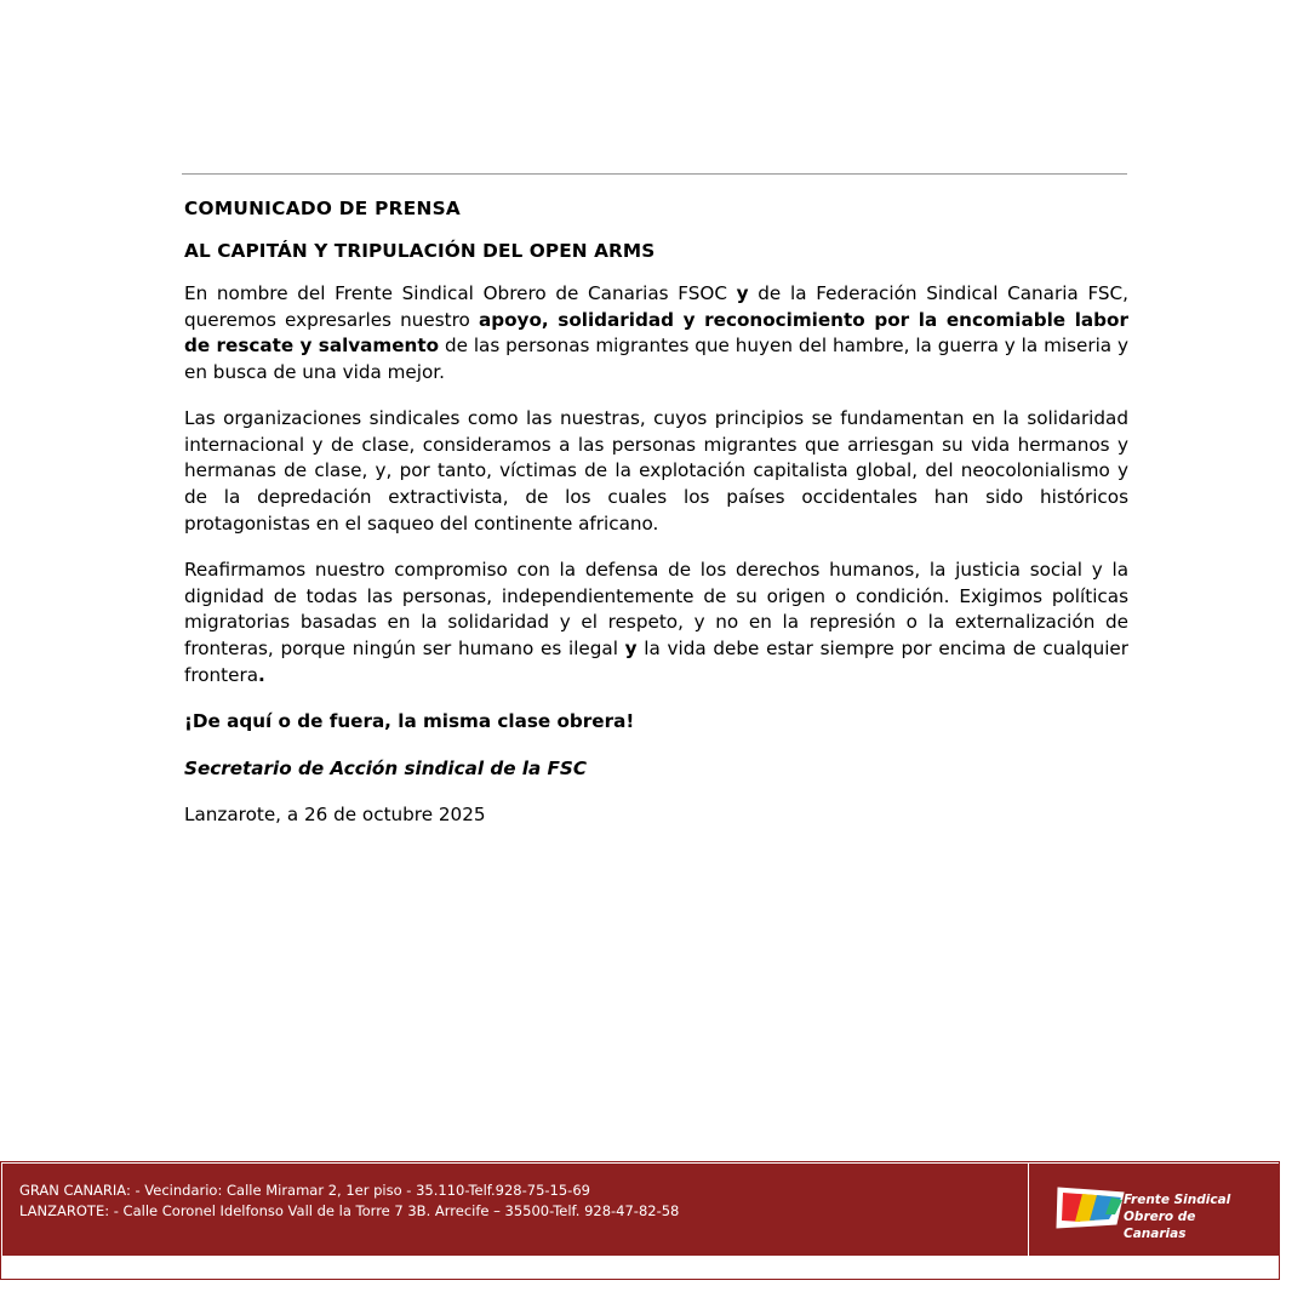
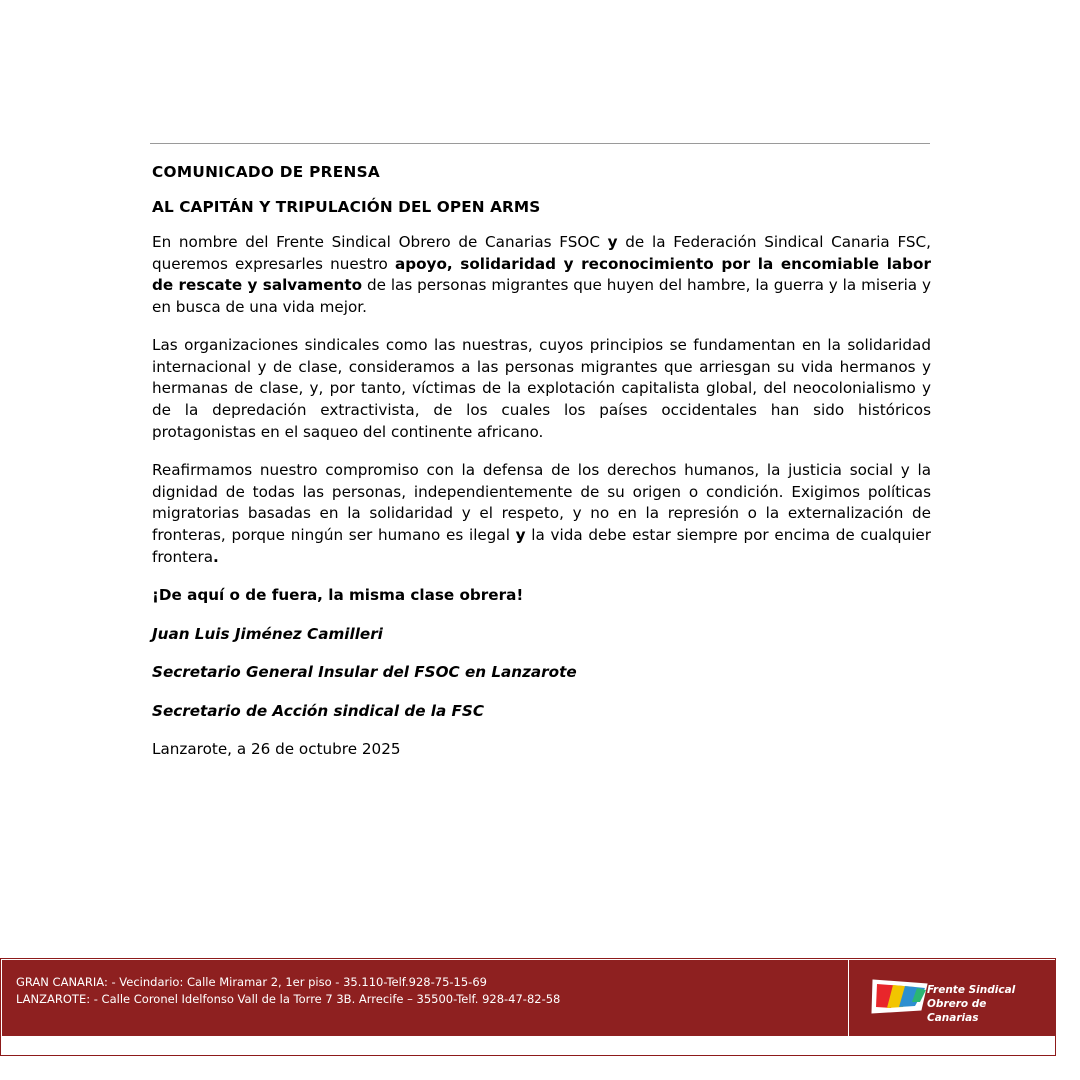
  COMUNICADO DE PRENSA
  AL CAPITÁN Y TRIPULACIÓN DEL OPEN ARMS
  En nombre del Frente Sindical Obrero de Canarias FSOC y de la Federación Sindical Canaria FSC, queremos expresarles nuestro apoyo, solidaridad y reconocimiento por la encomiable labor de rescate y salvamento de las personas migrantes que huyen del hambre, la guerra y la miseria y en busca de una vida mejor.
  Las organizaciones sindicales como las nuestras, cuyos principios se fundamentan en la solidaridad internacional y de clase, consideramos a las personas migrantes que arriesgan su vida hermanos y hermanas de clase, y, por tanto, víctimas de la explotación capitalista global, del neocolonialismo y de la depredación extractivista, de los cuales los países occidentales han sido históricos protagonistas en el saqueo del continente africano.
  Reafirmamos nuestro compromiso con la defensa de los derechos humanos, la justicia social y la dignidad de todas las personas, independientemente de su origen o condición. Exigimos políticas migratorias basadas en la solidaridad y el respeto, y no en la represión o la externalización de fronteras, porque ningún ser humano es ilegal y la vida debe estar siempre por encima de cualquier frontera.
  ¡De aquí o de fuera, la misma clase obrera!
+ Juan Luis Jiménez Camilleri
+ Secretario General Insular del FSOC en Lanzarote
  Secretario de Acción sindical de la FSC
  Lanzarote, a 26 de octubre 2025
  GRAN CANARIA: - Vecindario: Calle Miramar 2, 1er piso - 35.110-Telf.928-75-15-69
  LANZAROTE: - Calle Coronel Idelfonso Vall de la Torre 7 3B. Arrecife – 35500-Telf. 928-47-82-58
  Frente Sindical
  Obrero de Canarias
